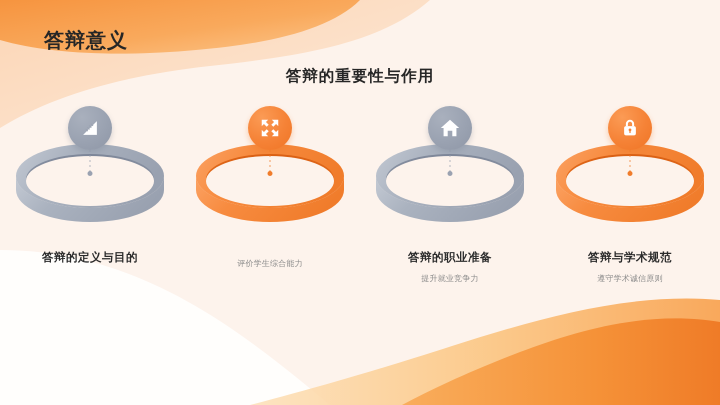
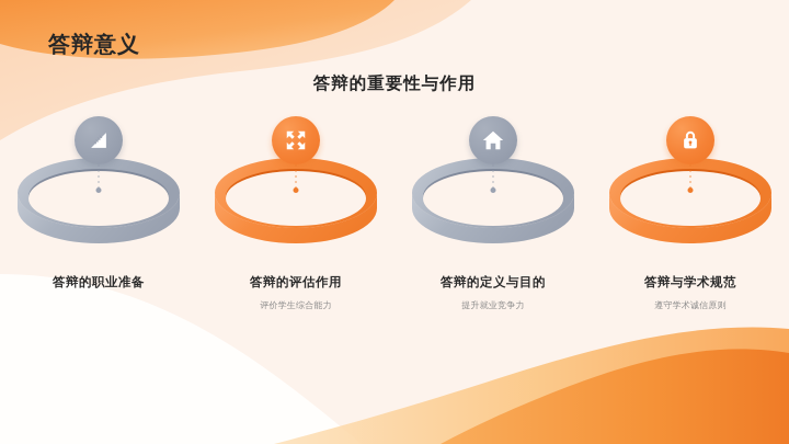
  答辩意义
  答辩的重要性与作用
- 答辩的定义与目的
+ 答辩的职业准备
+ 答辩的评估作用
  评价学生综合能力
- 答辩的职业准备
+ 答辩的定义与目的
  提升就业竞争力
  答辩与学术规范
  遵守学术诚信原则
